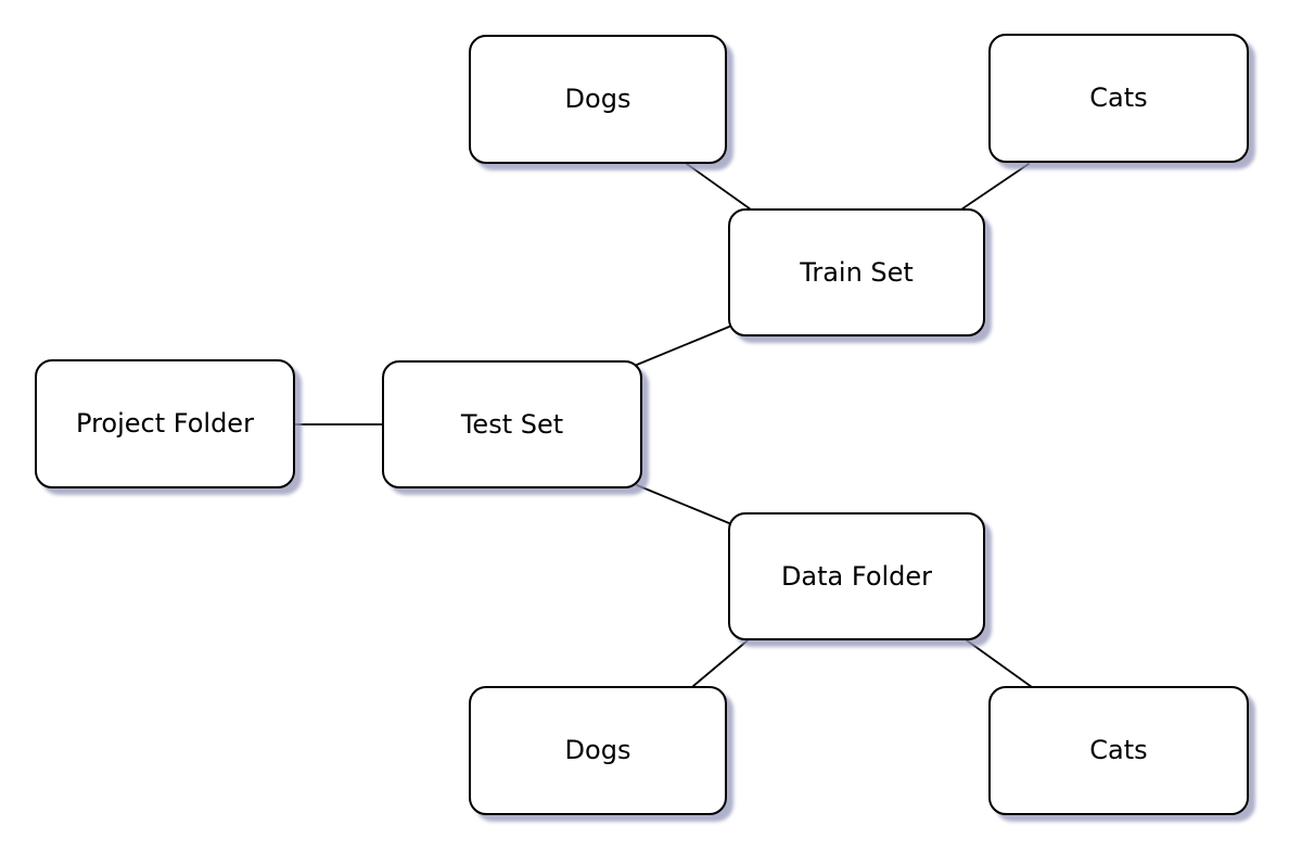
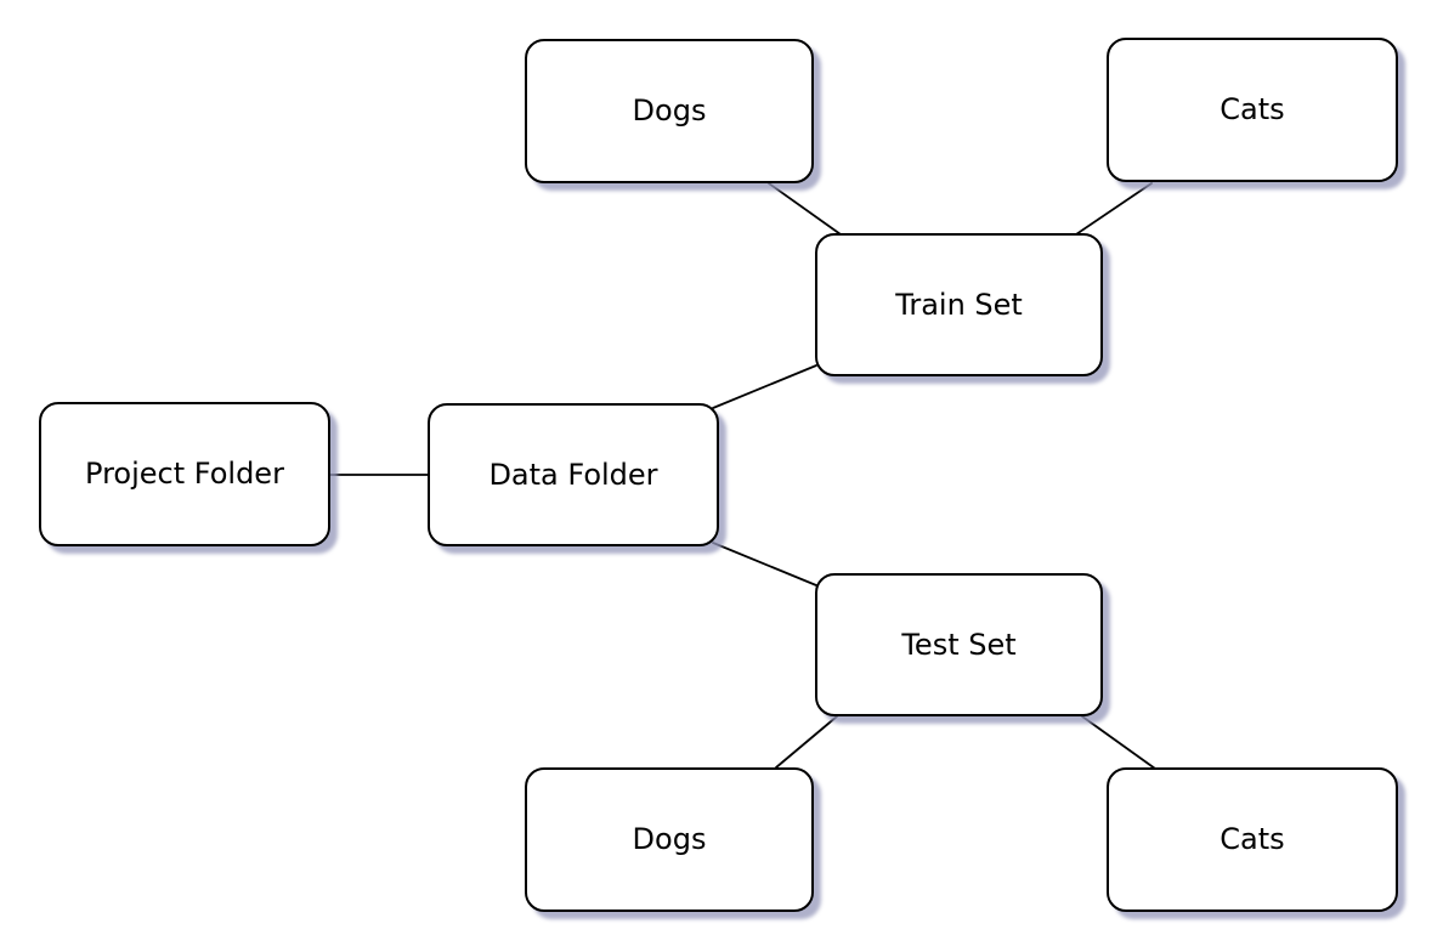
  Project Folder
- Test Set
+ Data Folder
  Train Set
- Data Folder
+ Test Set
  Dogs
  Cats
  Dogs
  Cats
